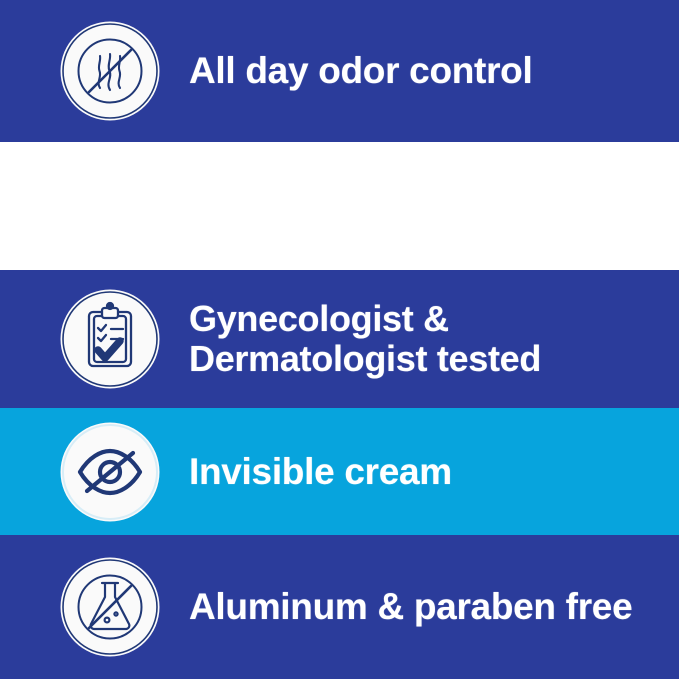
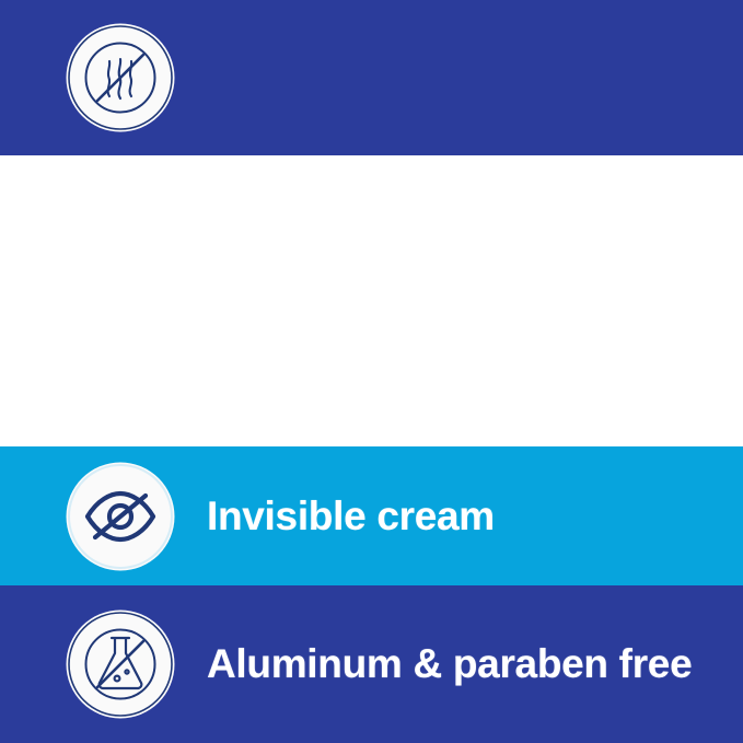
- All day odor control
- Gynecologist &
- Dermatologist tested
  Invisible cream
  Aluminum & paraben free
